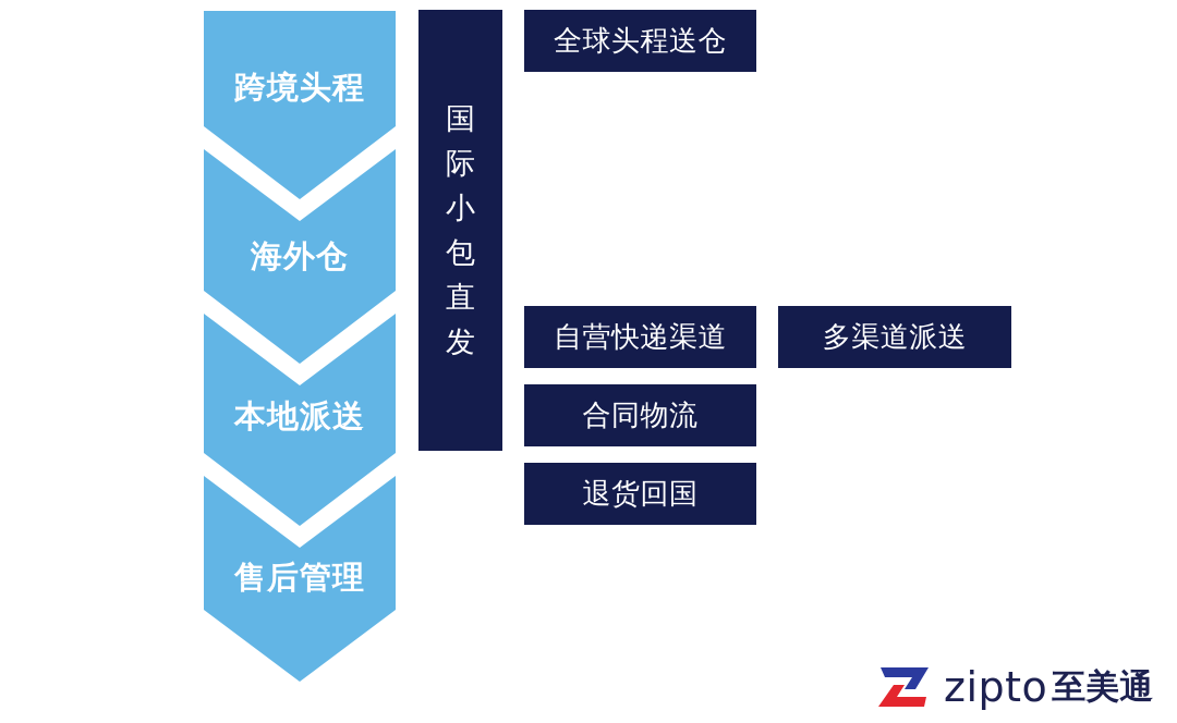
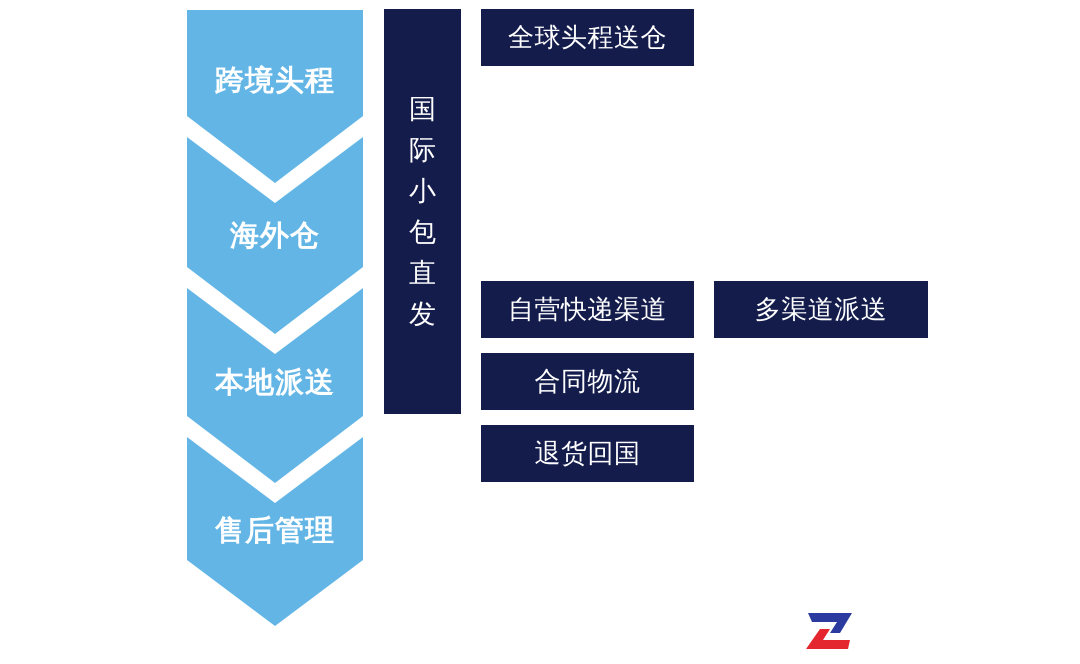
  跨境头程
  海外仓
  本地派送
  售后管理
  国
  际
  小
  包
  直
  发
  全球头程送仓
  自营快递渠道
  多渠道派送
  合同物流
  退货回国
- zipto
- 至美通
